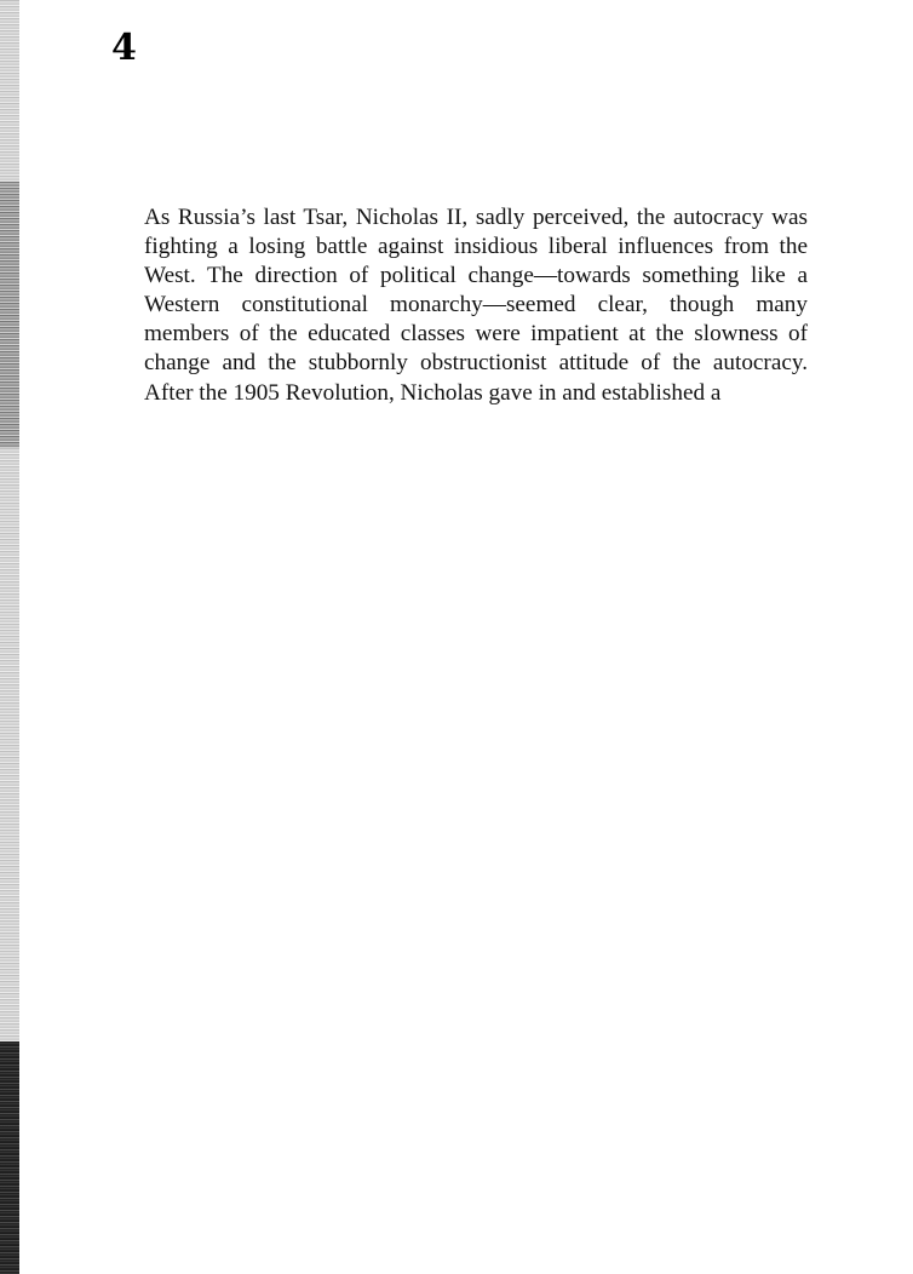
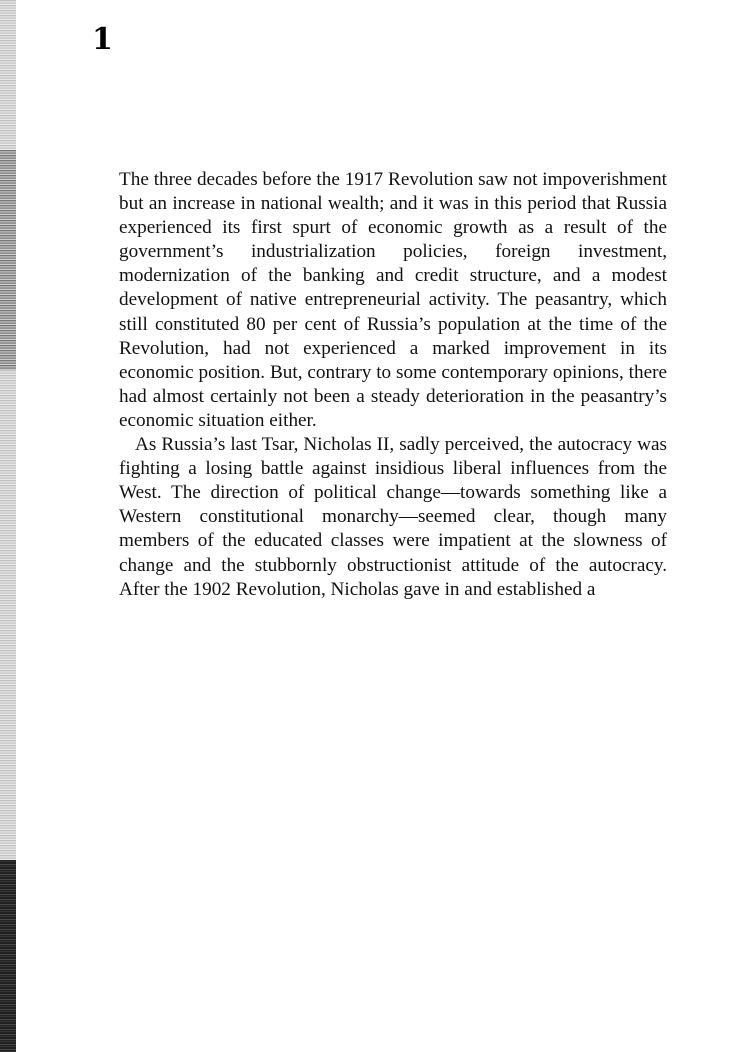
- 4
+ 1
+ The three decades before the 1917 Revolution saw not impoverishment but an increase in national wealth; and it was in this period that Russia experienced its first spurt of economic growth as a result of the government’s industrialization policies, foreign investment, modernization of the banking and credit structure, and a modest development of native entrepreneurial activity. The peasantry, which still constituted 80 per cent of Russia’s population at the time of the Revolution, had not experienced a marked improvement in its economic position. But, contrary to some contemporary opinions, there had almost certainly not been a steady deterioration in the peasantry’s economic situation either.
- As Russia’s last Tsar, Nicholas II, sadly perceived, the autocracy was fighting a losing battle against insidious liberal influences from the West. The direction of political change—towards something like a Western constitutional monarchy—seemed clear, though many members of the educated classes were impatient at the slowness of change and the stubbornly obstructionist attitude of the autocracy. After the 1905 Revolution, Nicholas gave in and established a
+ As Russia’s last Tsar, Nicholas II, sadly perceived, the autocracy was fighting a losing battle against insidious liberal influences from the West. The direction of political change—towards something like a Western constitutional monarchy—seemed clear, though many members of the educated classes were impatient at the slowness of change and the stubbornly obstructionist attitude of the autocracy. After the 1902 Revolution, Nicholas gave in and established a
